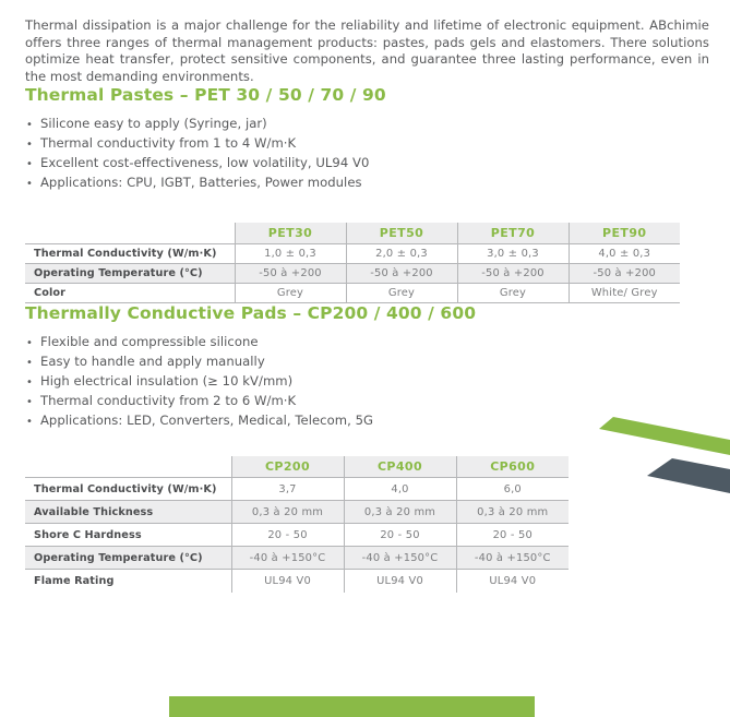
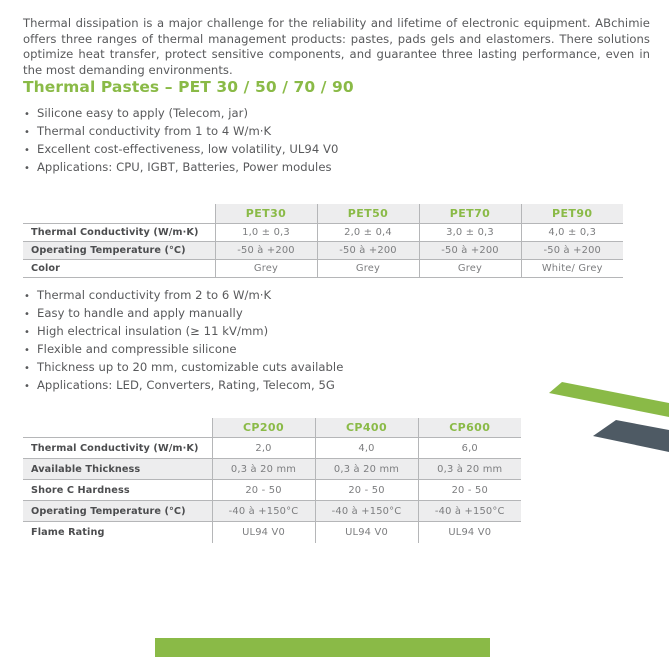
  Thermal dissipation is a major challenge for the reliability and lifetime of electronic equipment. ABchimie offers three ranges of thermal management products: pastes, pads gels and elastomers. There solutions optimize heat transfer, protect sensitive components, and guarantee three lasting performance, even in the most demanding environments.
  Thermal Pastes – PET 30 / 50 / 70 / 90
- Silicone easy to apply (Syringe, jar)
+ Silicone easy to apply (Telecom, jar)
  Thermal conductivity from 1 to 4 W/m·K
  Excellent cost-effectiveness, low volatility, UL94 V0
  Applications: CPU, IGBT, Batteries, Power modules
  	PET30	PET50	PET70	PET90
- Thermal Conductivity (W/m·K)	1,0 ± 0,3	2,0 ± 0,3	3,0 ± 0,3	4,0 ± 0,3
+ Thermal Conductivity (W/m·K)	1,0 ± 0,3	2,0 ± 0,4	3,0 ± 0,3	4,0 ± 0,3
  Operating Temperature (°C)	-50 à +200	-50 à +200	-50 à +200	-50 à +200
  Color	Grey	Grey	Grey	White/ Grey
- Thermally Conductive Pads – CP200 / 400 / 600
- Flexible and compressible silicone
+ Thermal conductivity from 2 to 6 W/m·K
  Easy to handle and apply manually
- High electrical insulation (≥ 10 kV/mm)
+ High electrical insulation (≥ 11 kV/mm)
- Thermal conductivity from 2 to 6 W/m·K
+ Flexible and compressible silicone
+ Thickness up to 20 mm, customizable cuts available
- Applications: LED, Converters, Medical, Telecom, 5G
+ Applications: LED, Converters, Rating, Telecom, 5G
  	CP200	CP400	CP600
- Thermal Conductivity (W/m·K)	3,7	4,0	6,0
+ Thermal Conductivity (W/m·K)	2,0	4,0	6,0
  Available Thickness	0,3 à 20 mm	0,3 à 20 mm	0,3 à 20 mm
  Shore C Hardness	20 - 50	20 - 50	20 - 50
  Operating Temperature (°C)	-40 à +150°C	-40 à +150°C	-40 à +150°C
  Flame Rating	UL94 V0	UL94 V0	UL94 V0
